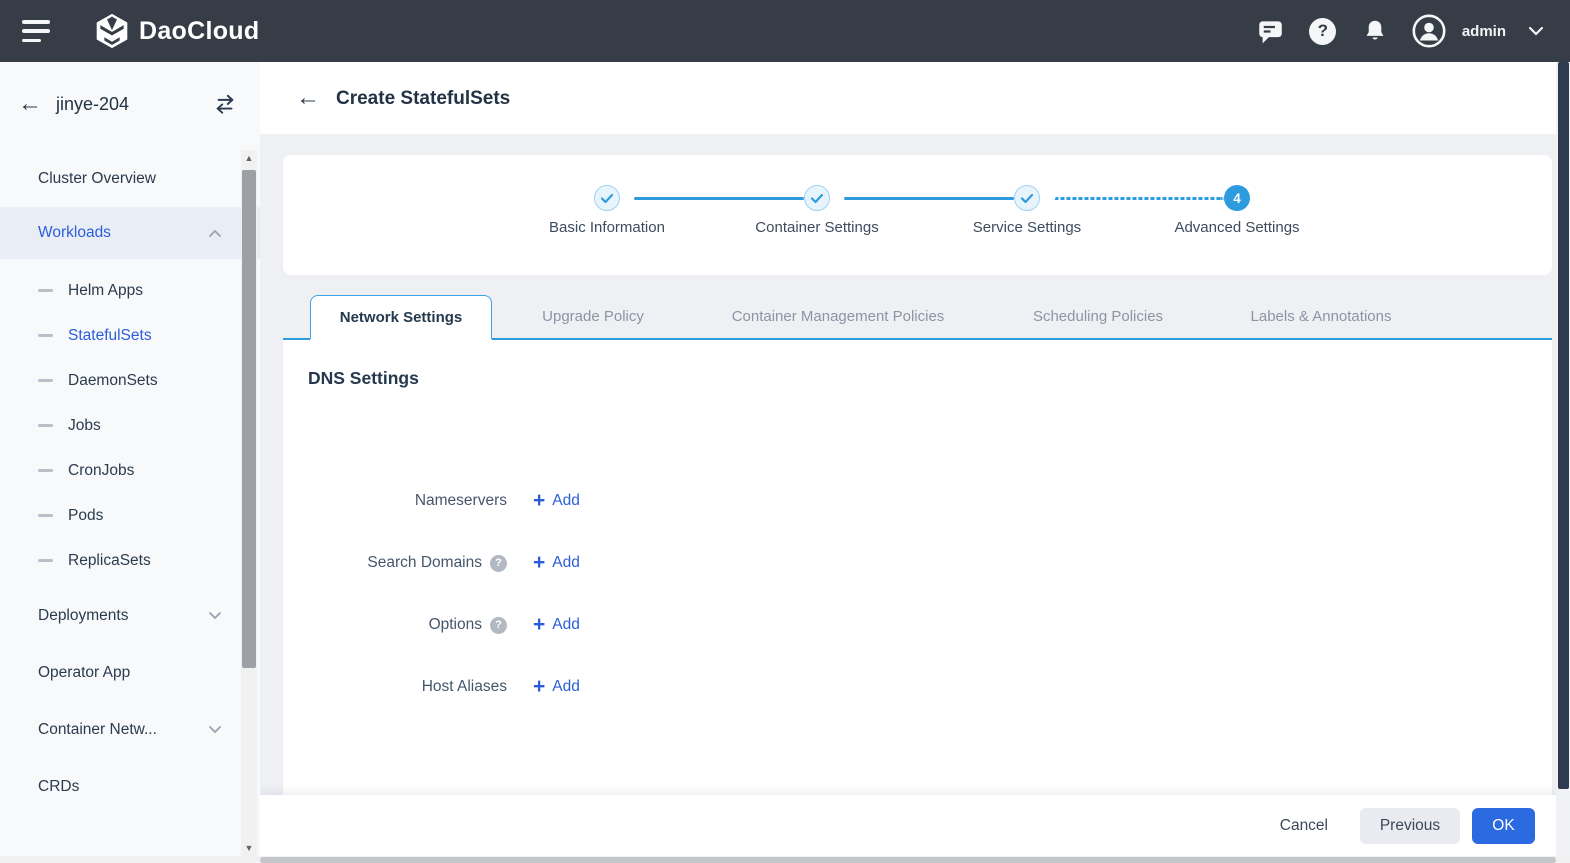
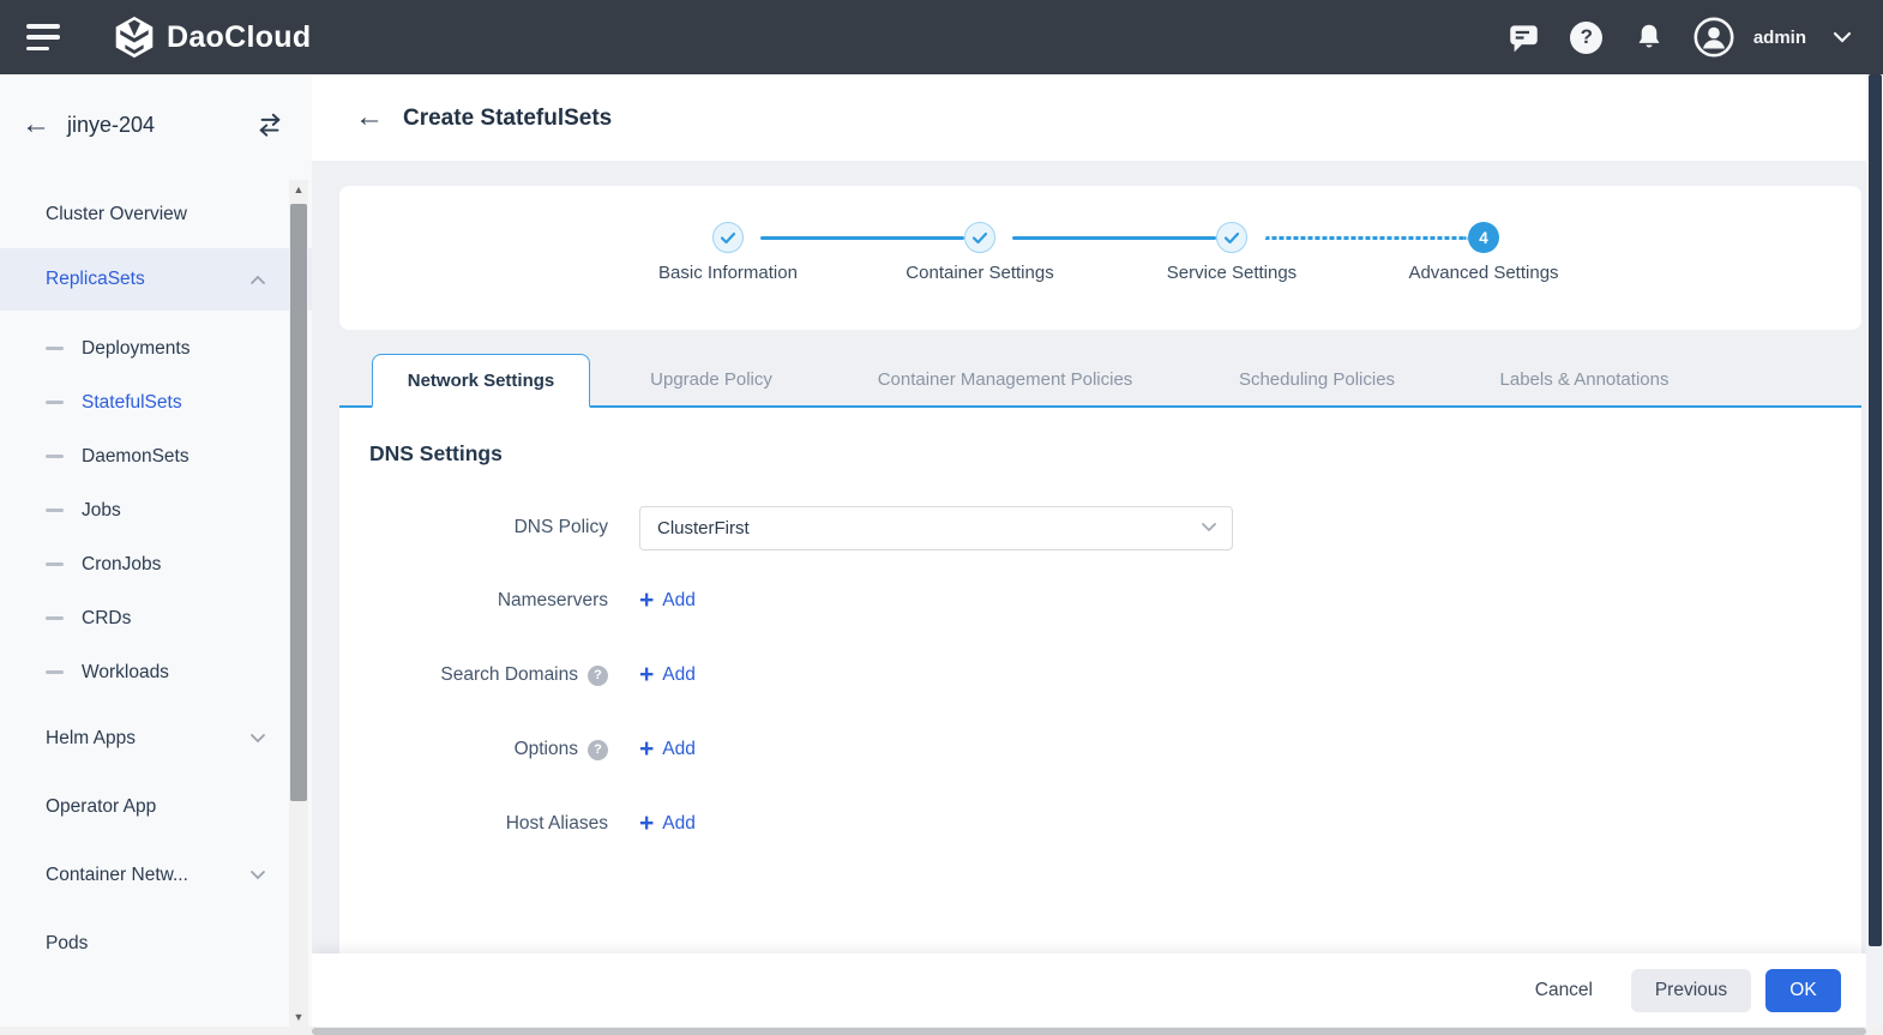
  DaoCloud
  ?
  admin
  ←
  jinye-204
  Cluster Overview
- Workloads
+ ReplicaSets
- Helm Apps
+ Deployments
  StatefulSets
  DaemonSets
  Jobs
  CronJobs
- Pods
+ CRDs
- ReplicaSets
+ Workloads
- Deployments
+ Helm Apps
  Operator App
  Container Netw...
- CRDs
+ Pods
  ▲
  ▼
  ←
  Create StatefulSets
  4
  Basic Information
  Container Settings
  Service Settings
  Advanced Settings
  Network Settings
  Upgrade Policy
  Container Management Policies
  Scheduling Policies
  Labels & Annotations
  DNS Settings
+ DNS Policy
+ ClusterFirst
  Nameservers
  +
  Add
  Search Domains
  ?
  +
  Add
  Options
  ?
  +
  Add
  Host Aliases
  +
  Add
  Cancel
  Previous
  OK
